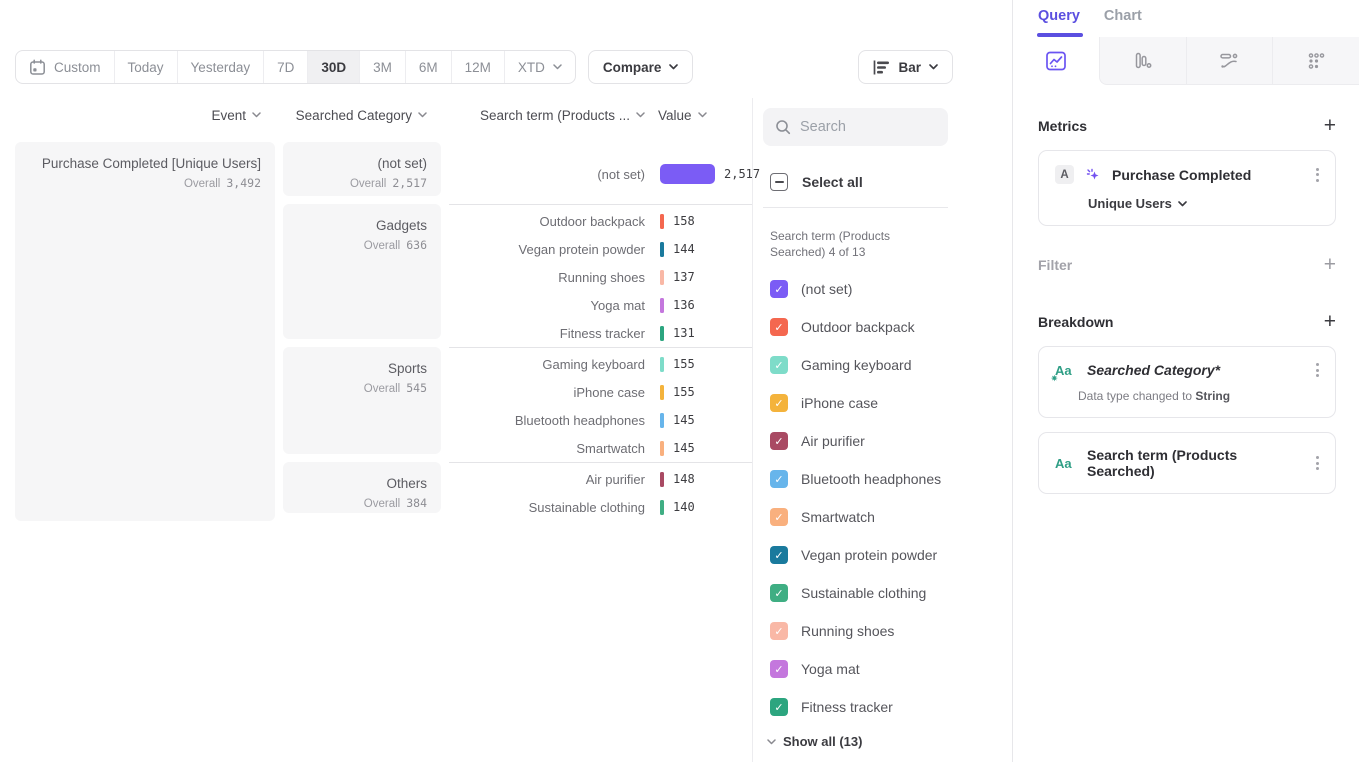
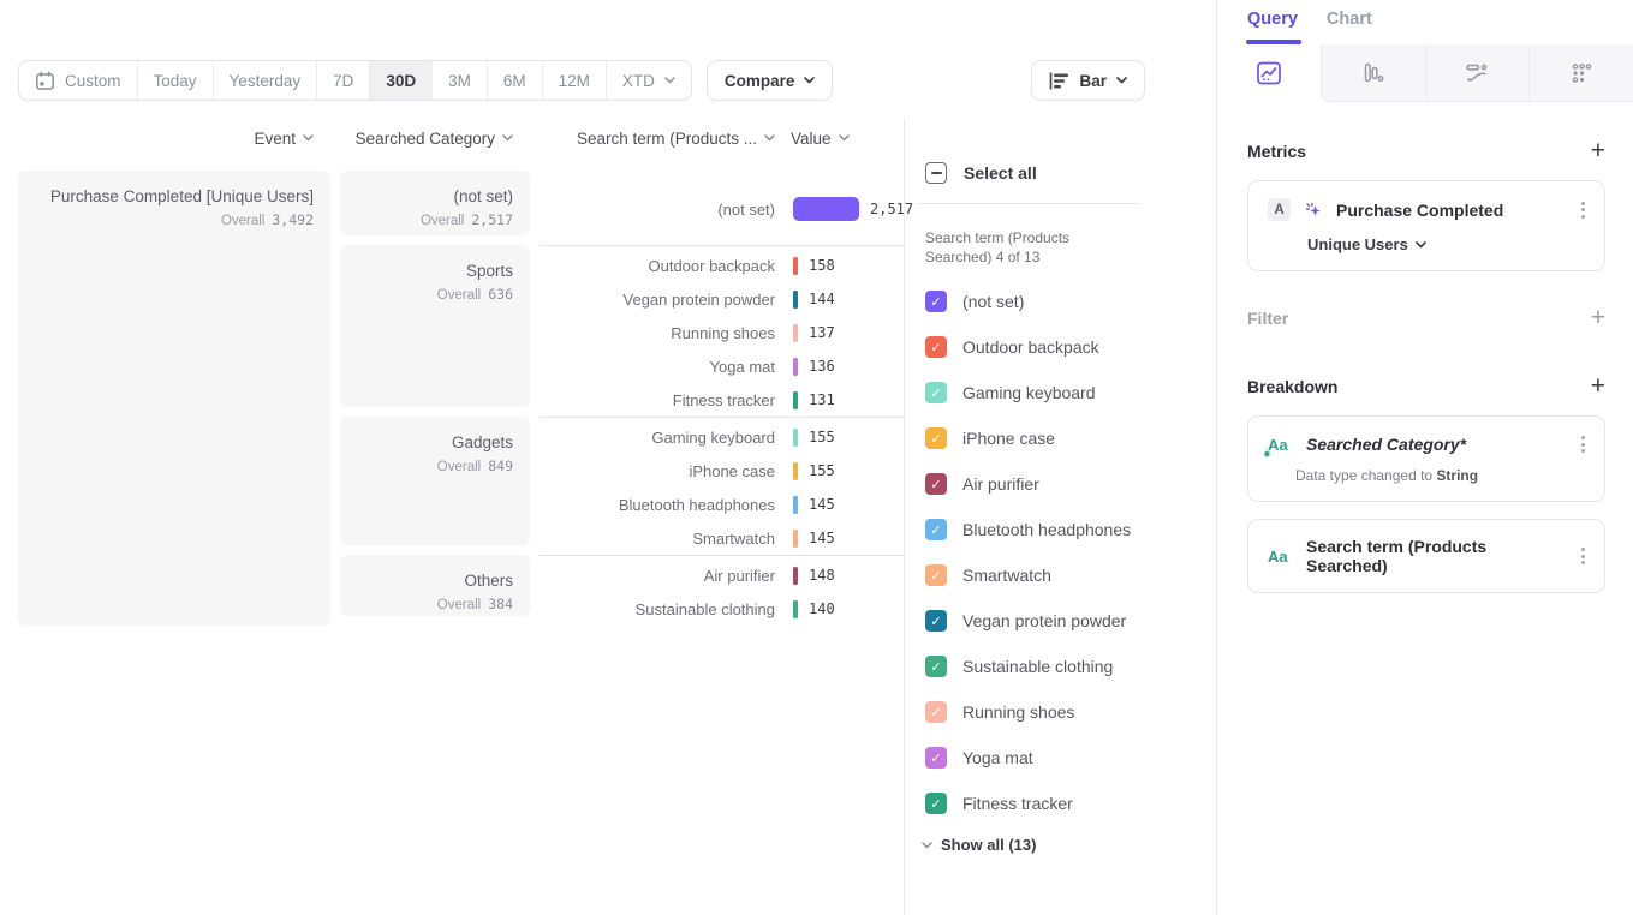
  Custom
  Today
  Yesterday
  7D
  30D
  3M
  6M
  12M
  XTD
  Compare
  Bar
  Event
  Searched Category
  Search term (Products ...
  Value
  Purchase Completed [Unique Users]
  Overall 3,492
  (not set)
  Overall 2,517
  (not set)
  2,517
- Gadgets
+ Sports
  Overall 636
  Outdoor backpack
  158
  Vegan protein powder
  144
  Running shoes
  137
  Yoga mat
  136
  Fitness tracker
  131
- Sports
+ Gadgets
- Overall 545
+ Overall 849
  Gaming keyboard
  155
  iPhone case
  155
  Bluetooth headphones
  145
  Smartwatch
  145
  Others
  Overall 384
  Air purifier
  148
  Sustainable clothing
  140
- Search
  Select all
  Search term (Products Searched) 4 of 13
  ✓
  (not set)
  ✓
  Outdoor backpack
  ✓
  Gaming keyboard
  ✓
  iPhone case
  ✓
  Air purifier
  ✓
  Bluetooth headphones
  ✓
  Smartwatch
  ✓
  Vegan protein powder
  ✓
  Sustainable clothing
  ✓
  Running shoes
  ✓
  Yoga mat
  ✓
  Fitness tracker
  Show all (13)
  Query
  Chart
  Metrics
  +
  A
  Purchase Completed
  Unique Users
  Filter
  +
  Breakdown
  +
  Aa
  ✷
  Searched Category*
  Data type changed to String
  Aa
  Search term (Products Searched)
